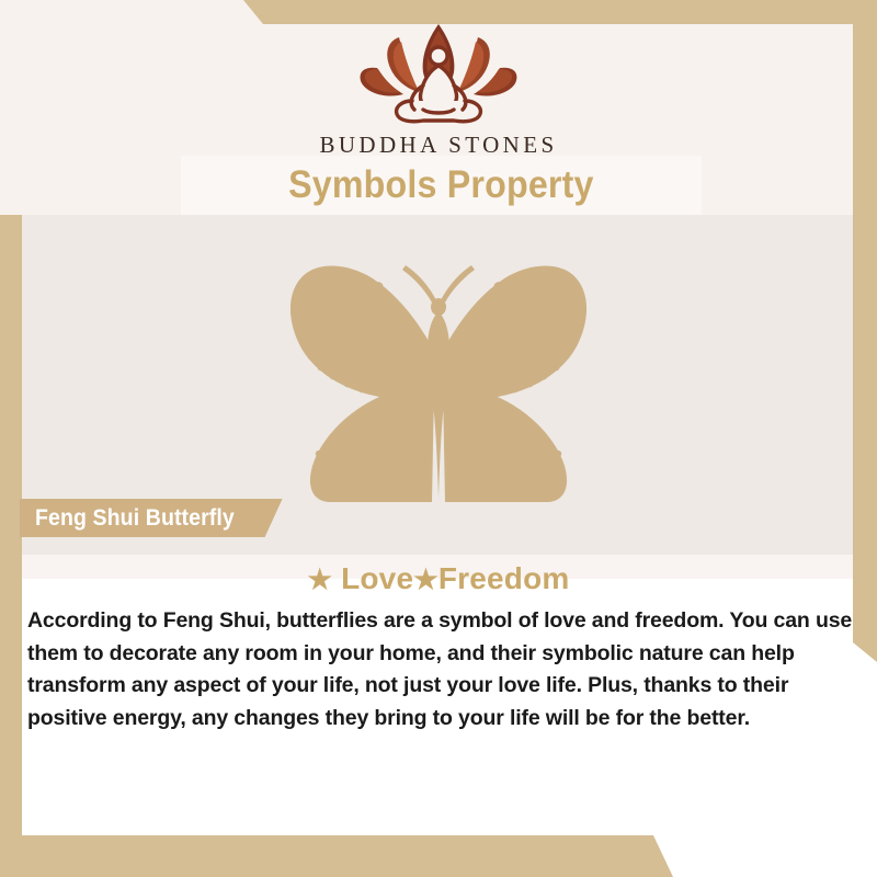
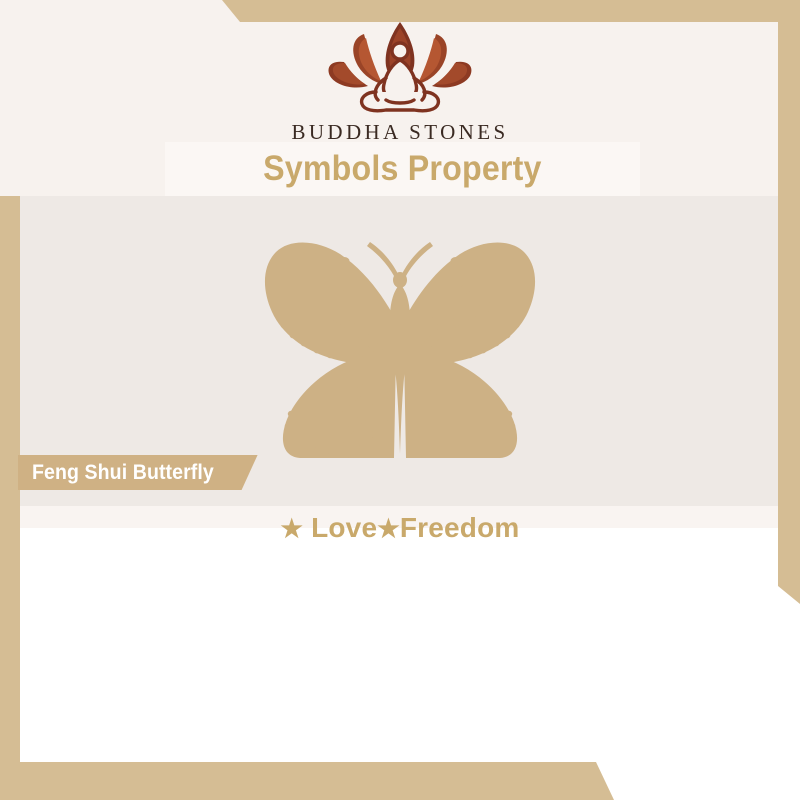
  BUDDHA STONES
  Symbols Property
  Feng Shui Butterfly
  ★ Love★Freedom
- According to Feng Shui, butterflies are a symbol of love and freedom. You can use them to decorate any room in your home, and their symbolic nature can help transform any aspect of your life, not just your love life. Plus, thanks to their positive energy, any changes they bring to your life will be for the better.
